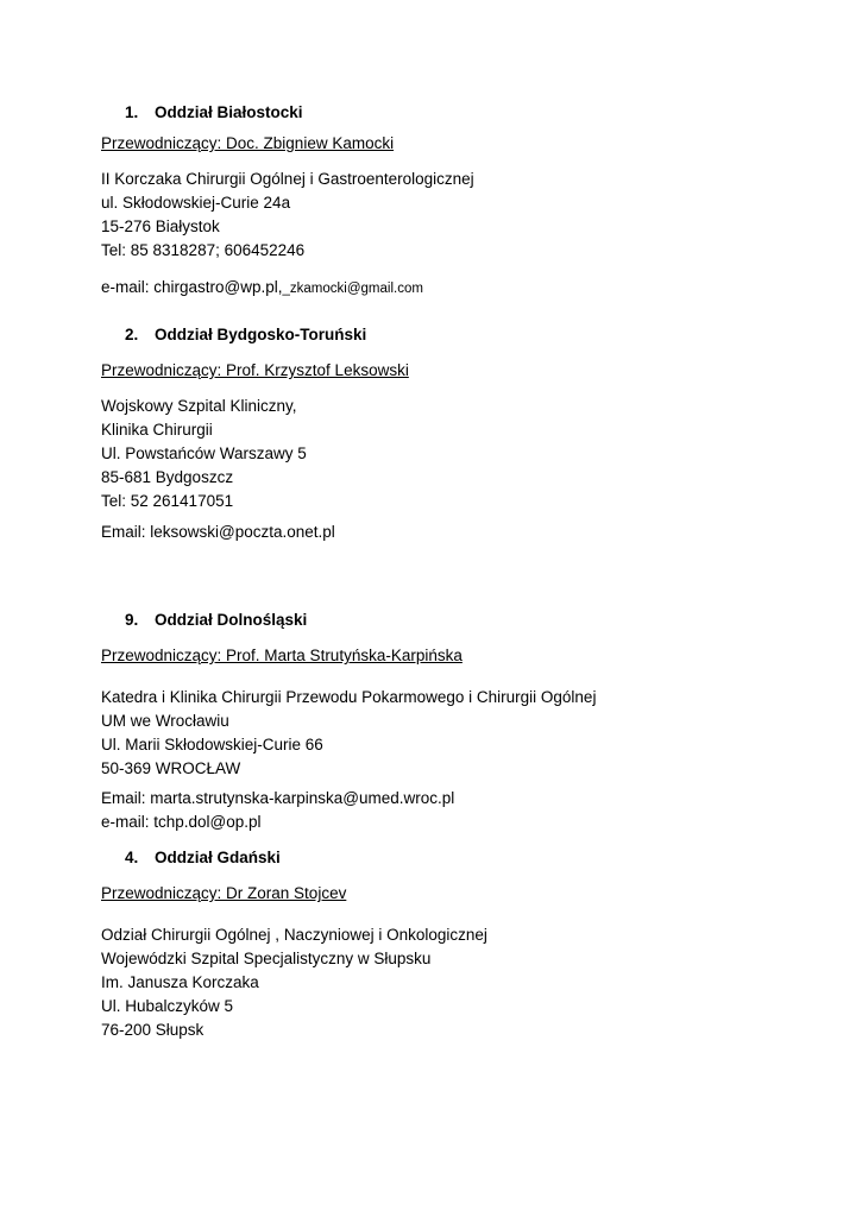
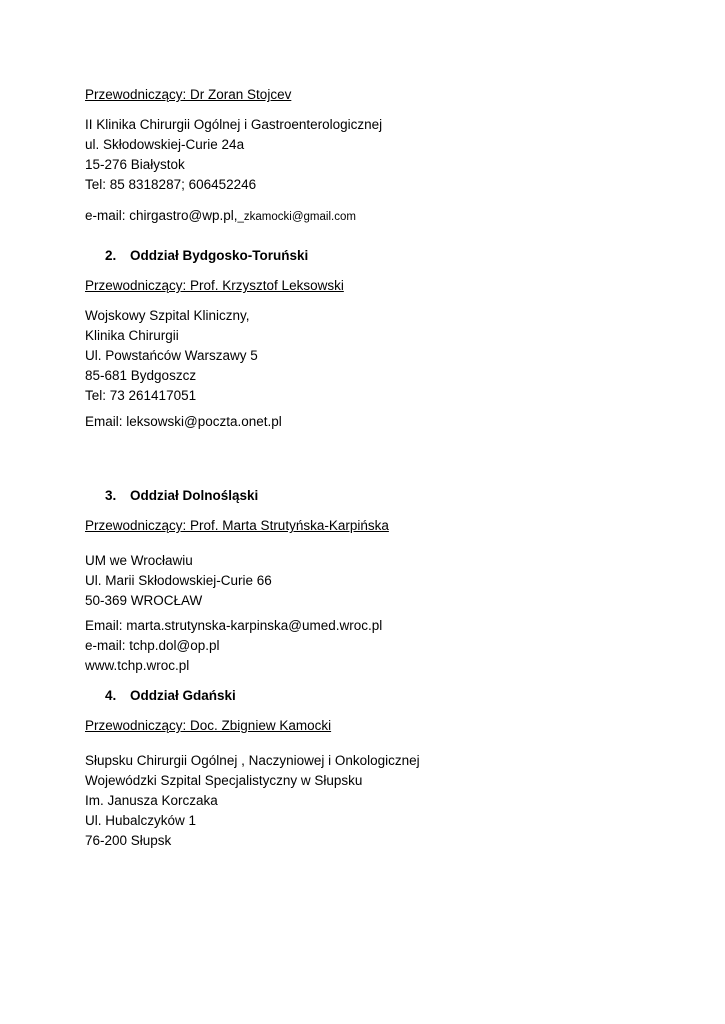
- 1.
- Oddział Białostocki
- Przewodniczący: Doc. Zbigniew Kamocki
+ Przewodniczący: Dr Zoran Stojcev
- II Korczaka Chirurgii Ogólnej i Gastroenterologicznej
+ II Klinika Chirurgii Ogólnej i Gastroenterologicznej
  ul. Skłodowskiej-Curie 24a
  15-276 Białystok
  Tel: 85 8318287; 606452246
  e-mail: chirgastro@wp.pl,_zkamocki@gmail.com
  2.
  Oddział Bydgosko-Toruński
  Przewodniczący: Prof. Krzysztof Leksowski
  Wojskowy Szpital Kliniczny,
  Klinika Chirurgii
  Ul. Powstańców Warszawy 5
  85-681 Bydgoszcz
- Tel: 52 261417051
+ Tel: 73 261417051
  Email: leksowski@poczta.onet.pl
- 9.
+ 3.
  Oddział Dolnośląski
  Przewodniczący: Prof. Marta Strutyńska-Karpińska
- Katedra i Klinika Chirurgii Przewodu Pokarmowego i Chirurgii Ogólnej
  UM we Wrocławiu
  Ul. Marii Skłodowskiej-Curie 66
  50-369 WROCŁAW
  Email: marta.strutynska-karpinska@umed.wroc.pl
  e-mail: tchp.dol@op.pl
+ www.tchp.wroc.pl
  4.
  Oddział Gdański
- Przewodniczący: Dr Zoran Stojcev
+ Przewodniczący: Doc. Zbigniew Kamocki
- Odział Chirurgii Ogólnej , Naczyniowej i Onkologicznej
+ Słupsku Chirurgii Ogólnej , Naczyniowej i Onkologicznej
  Wojewódzki Szpital Specjalistyczny w Słupsku
  Im. Janusza Korczaka
- Ul. Hubalczyków 5
+ Ul. Hubalczyków 1
  76-200 Słupsk
